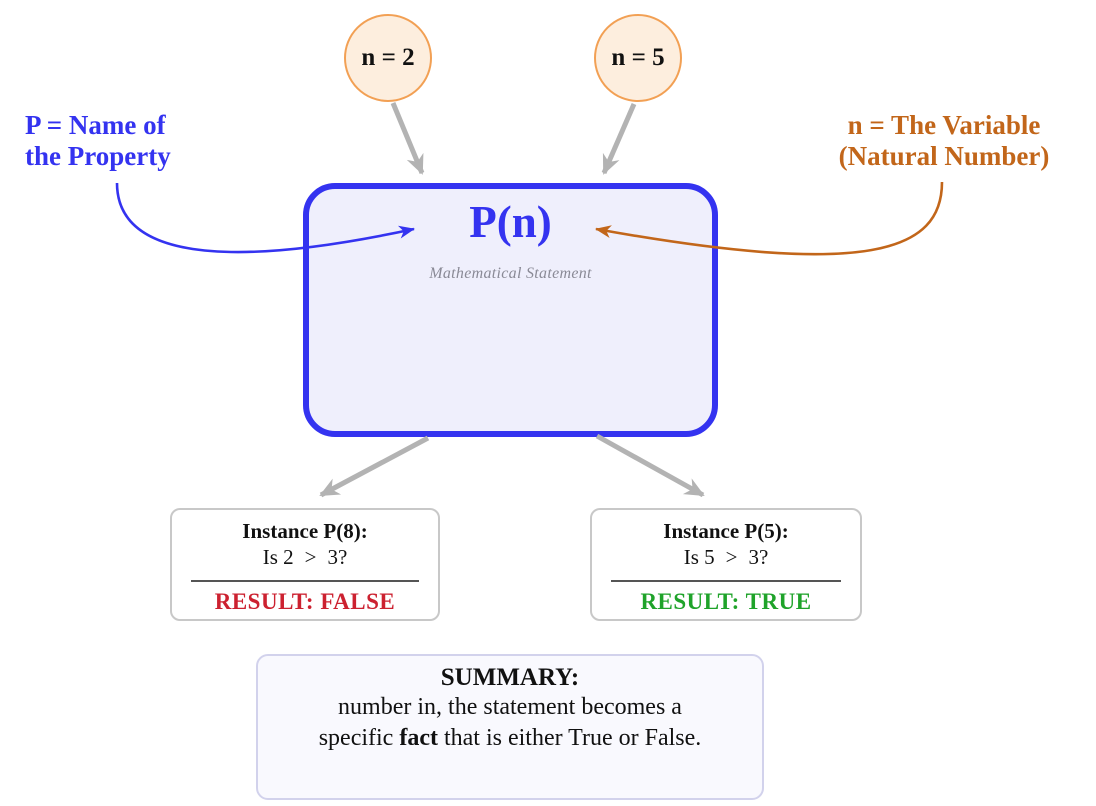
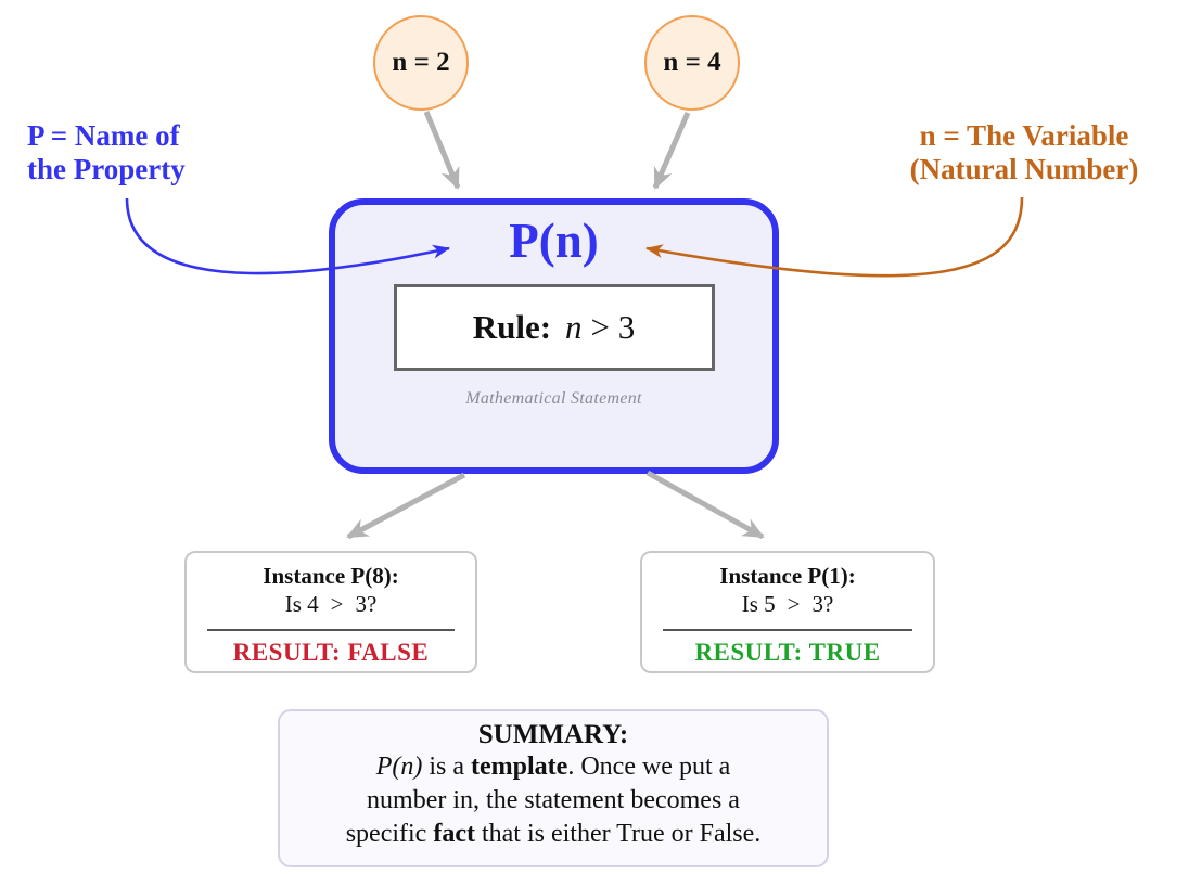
  n = 2
- n = 5
+ n = 4
  P = Name of
  the Property
  n = The Variable
  (Natural Number)
  P(n)
+ Rule:
+ n > 3
  Mathematical Statement
  Instance P(8):
- Is 2 > 3?
+ Is 4 > 3?
  RESULT: FALSE
- Instance P(5):
+ Instance P(1):
  Is 5 > 3?
  RESULT: TRUE
  SUMMARY:
+ P(n) is a template. Once we put a
  number in, the statement becomes a
  specific fact that is either True or False.
